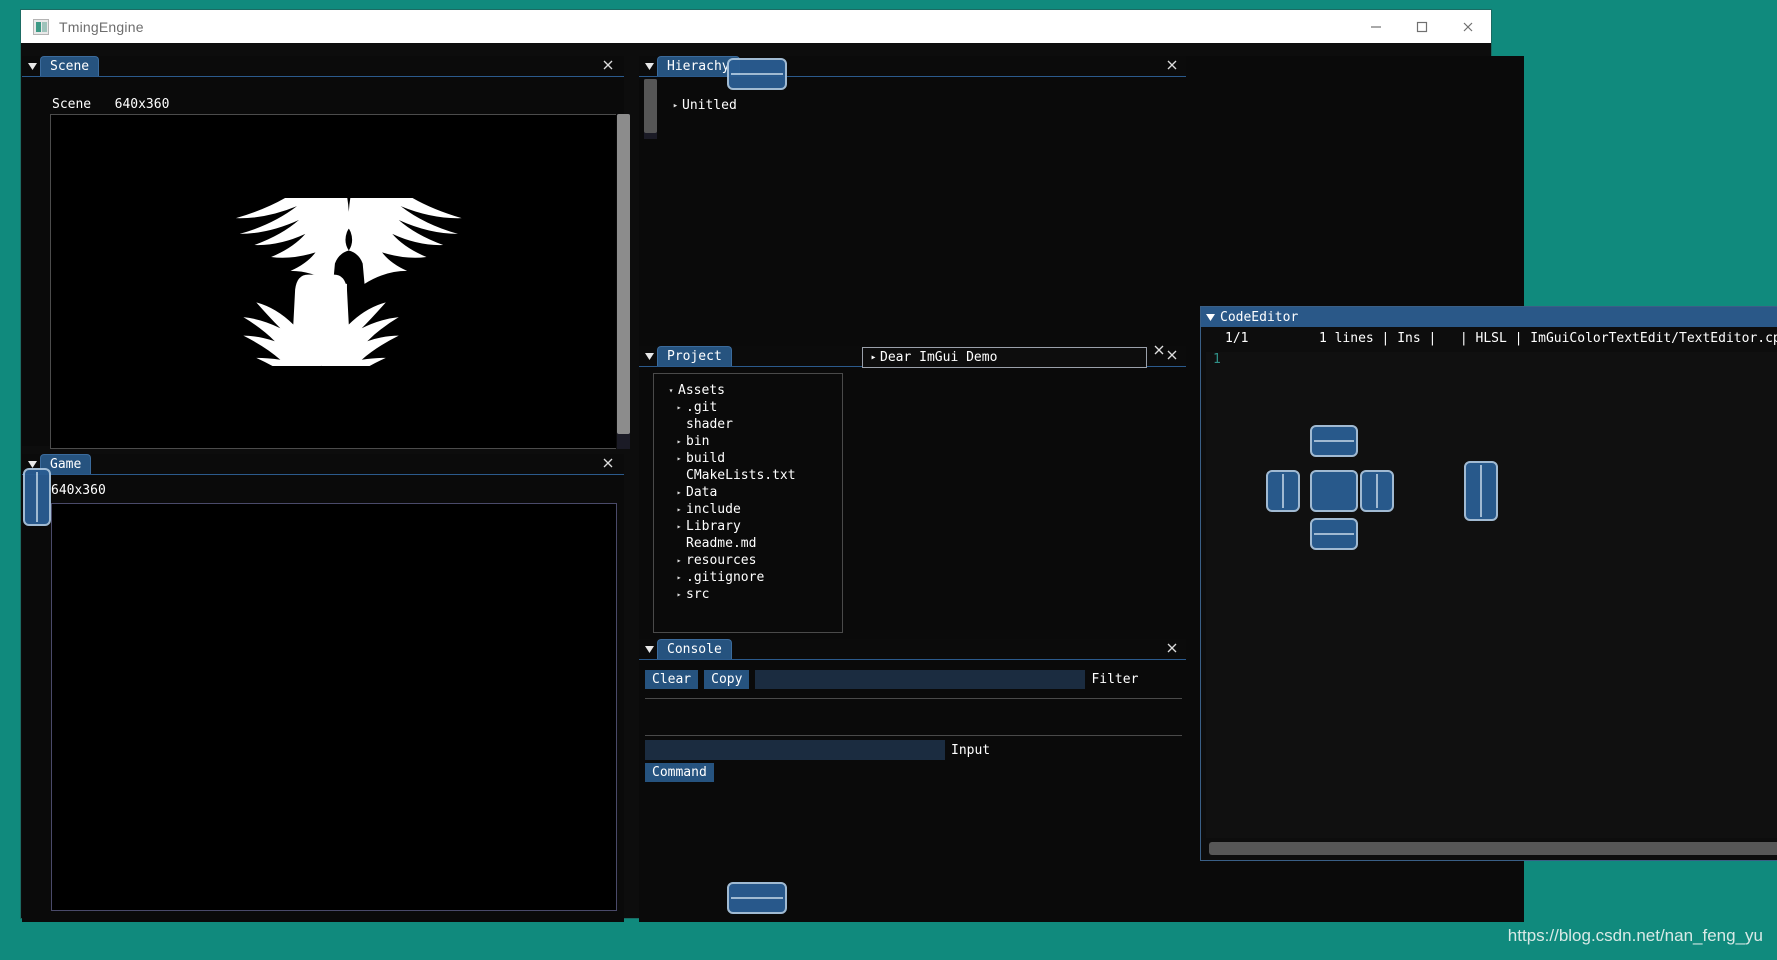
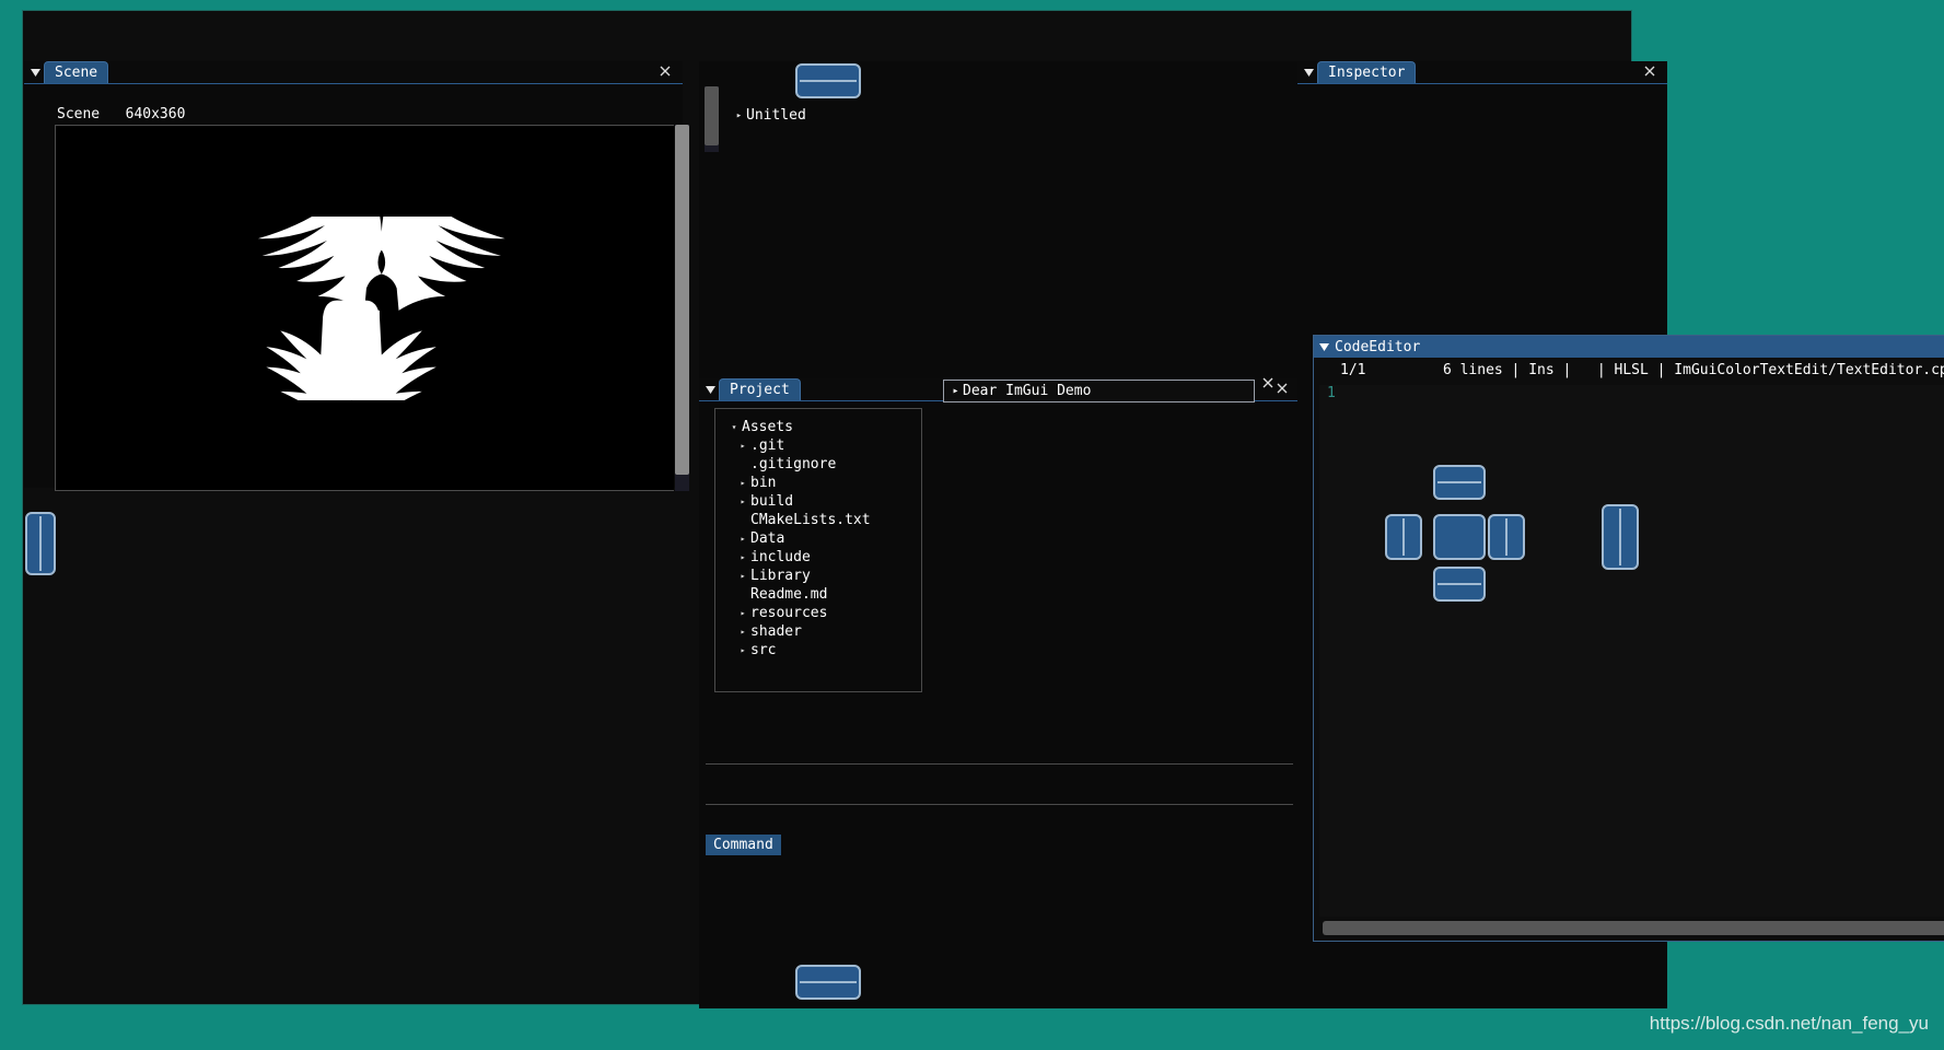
- TmingEngine
  Scene
  Scene 640x360
- Game
- 640x360
- Hierachy
  ▸
  Unitled
  Project
  ▾
  Assets
  ▸
  .git
- shader
+ .gitignore
  ▸
  bin
  ▸
  build
  CMakeLists.txt
  ▸
  Data
  ▸
  include
  ▸
  Library
  Readme.md
  ▸
  resources
  ▸
- .gitignore
+ shader
  ▸
  src
- Console
- Clear
- Copy
- Filter
- Input
  Command
+ Inspector
  ▸
  Dear ImGui Demo
  CodeEditor
  1/1
- 1 lines
+ 6 lines
  |
  Ins
  | |
  HLSL
  |
  ImGuiColorTextEdit/TextEditor.c
  1
  https://blog.csdn.net/nan_feng_yu
